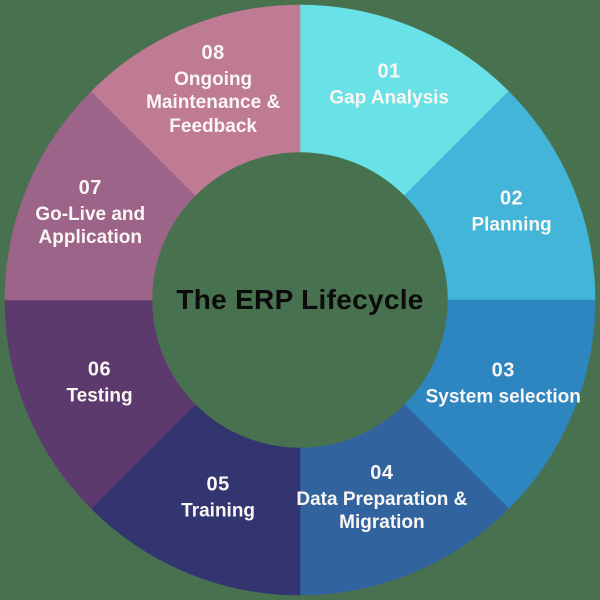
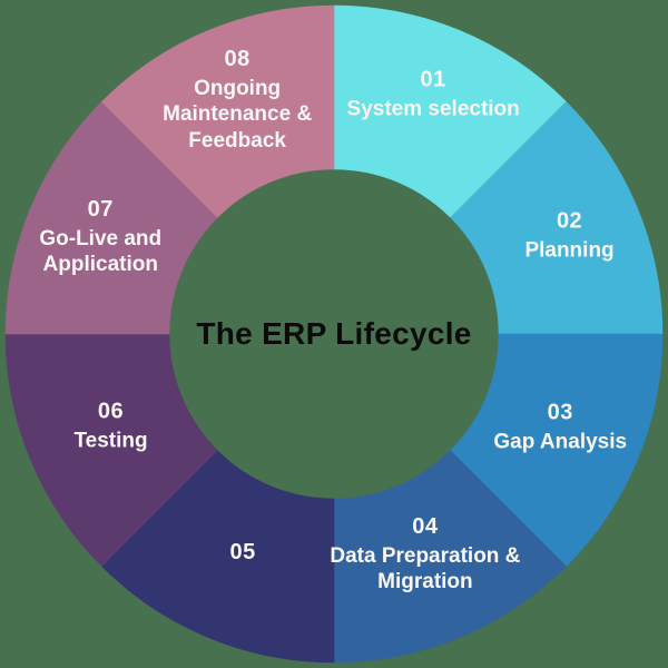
  01
- Gap Analysis
+ System selection
  02
  Planning
  03
- System selection
+ Gap Analysis
  04
  Data Preparation &
  Migration
  05
- Training
  06
  Testing
  07
  Go-Live and
  Application
  08
  Ongoing
  Maintenance &
  Feedback
  The ERP Lifecycle
